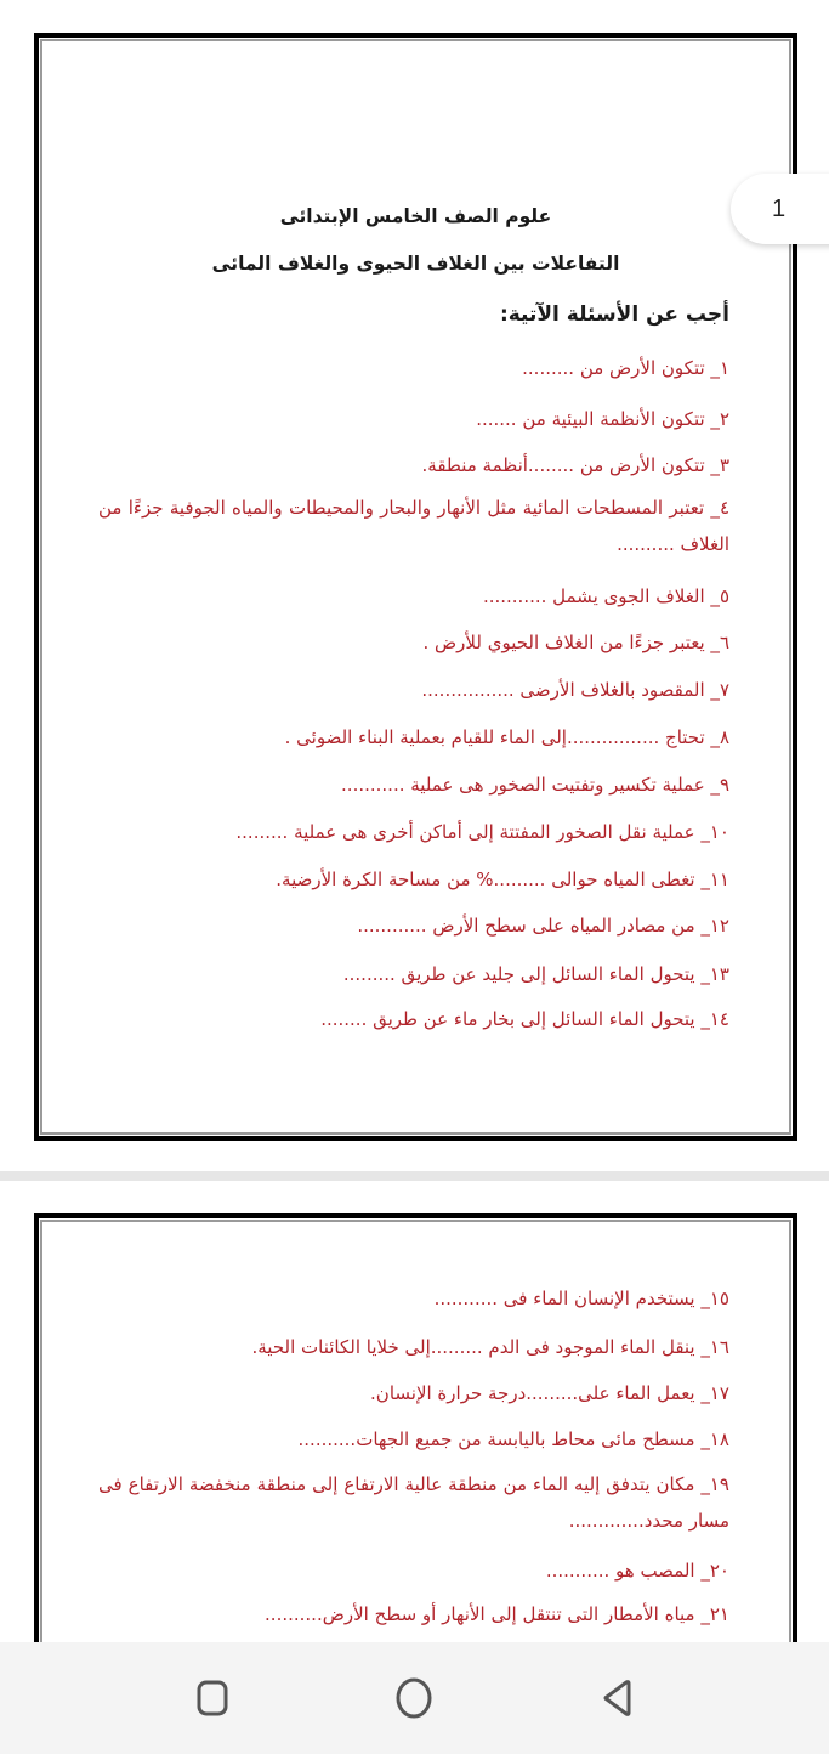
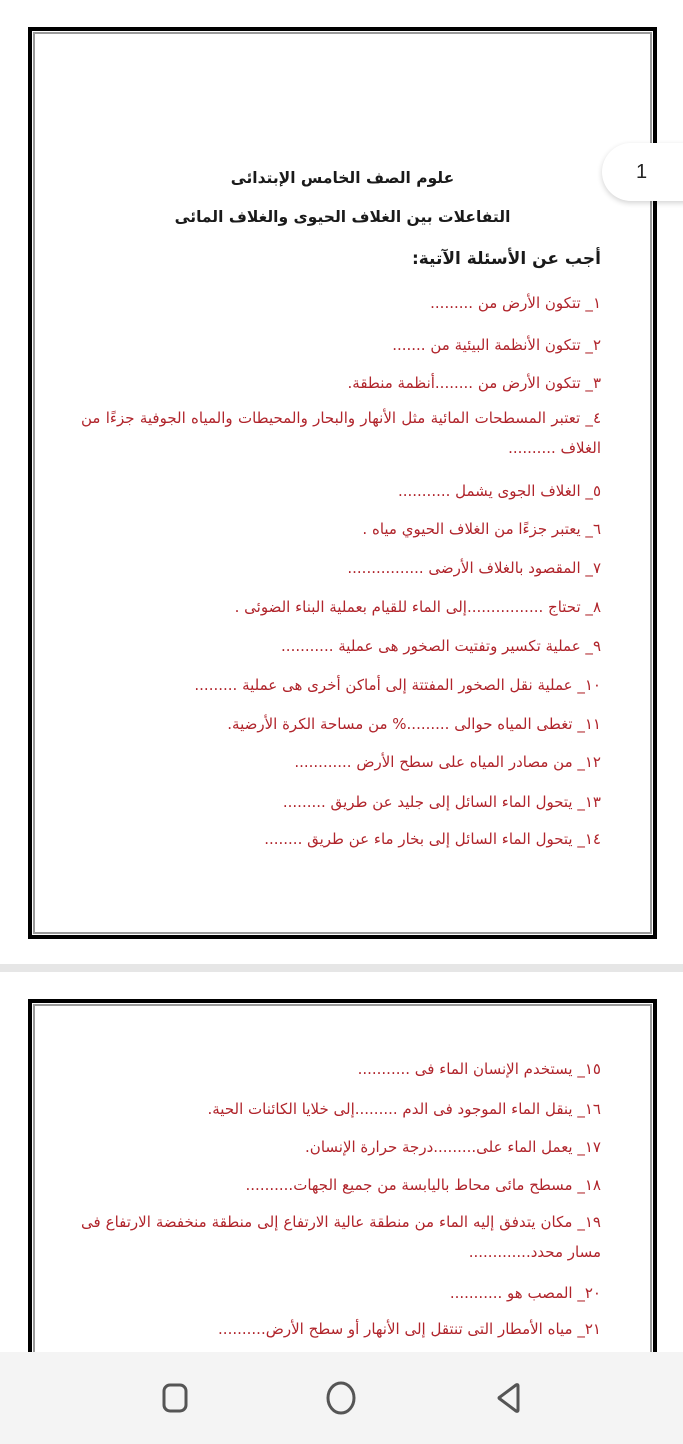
  علوم الصف الخامس الإبتدائى
  التفاعلات بين الغلاف الحيوى والغلاف المائى
  أجب عن الأسئلة الآتية:
  ١_ تتكون الأرض من .........
  ٢_ تتكون الأنظمة البيئية من .......
  ٣_ تتكون الأرض من ........أنظمة منطقة.
  ٤_ تعتبر المسطحات المائية مثل الأنهار والبحار والمحيطات والمياه الجوفية جزءًا من الغلاف ..........
  ٥_ الغلاف الجوى يشمل ...........
- ٦_ يعتبر جزءًا من الغلاف الحيوي للأرض .
+ ٦_ يعتبر جزءًا من الغلاف الحيوي مياه .
  ٧_ المقصود بالغلاف الأرضى ................
  ٨_ تحتاج ................إلى الماء للقيام بعملية البناء الضوئى .
  ٩_ عملية تكسير وتفتيت الصخور هى عملية ...........
  ١٠_ عملية نقل الصخور المفتتة إلى أماكن أخرى هى عملية .........
  ١١_ تغطى المياه حوالى .........% من مساحة الكرة الأرضية.
  ١٢_ من مصادر المياه على سطح الأرض ............
  ١٣_ يتحول الماء السائل إلى جليد عن طريق .........
  ١٤_ يتحول الماء السائل إلى بخار ماء عن طريق ........
  ١٥_ يستخدم الإنسان الماء فى ...........
  ١٦_ ينقل الماء الموجود فى الدم .........إلى خلايا الكائنات الحية.
  ١٧_ يعمل الماء على.........درجة حرارة الإنسان.
  ١٨_ مسطح مائى محاط باليابسة من جميع الجهات..........
  ١٩_ مكان يتدفق إليه الماء من منطقة عالية الارتفاع إلى منطقة منخفضة الارتفاع فى مسار محدد.............
  ٢٠_ المصب هو ...........
  ٢١_ مياه الأمطار التى تنتقل إلى الأنهار أو سطح الأرض..........
  1
